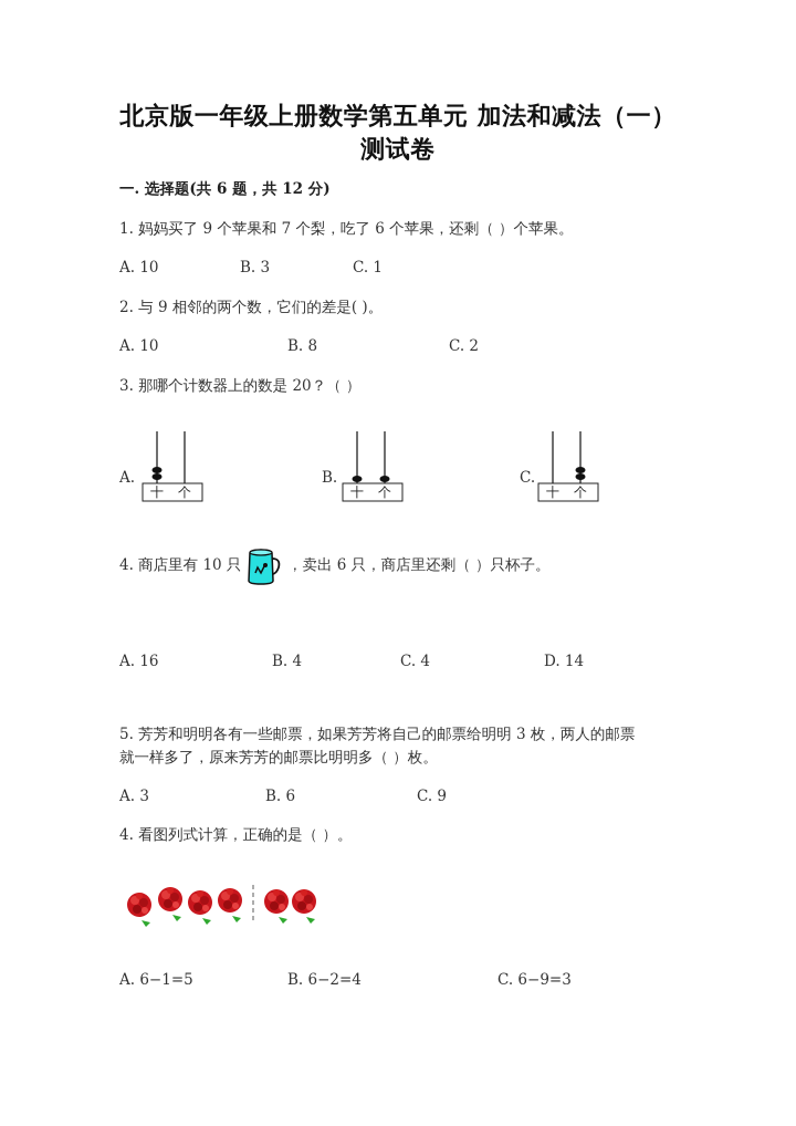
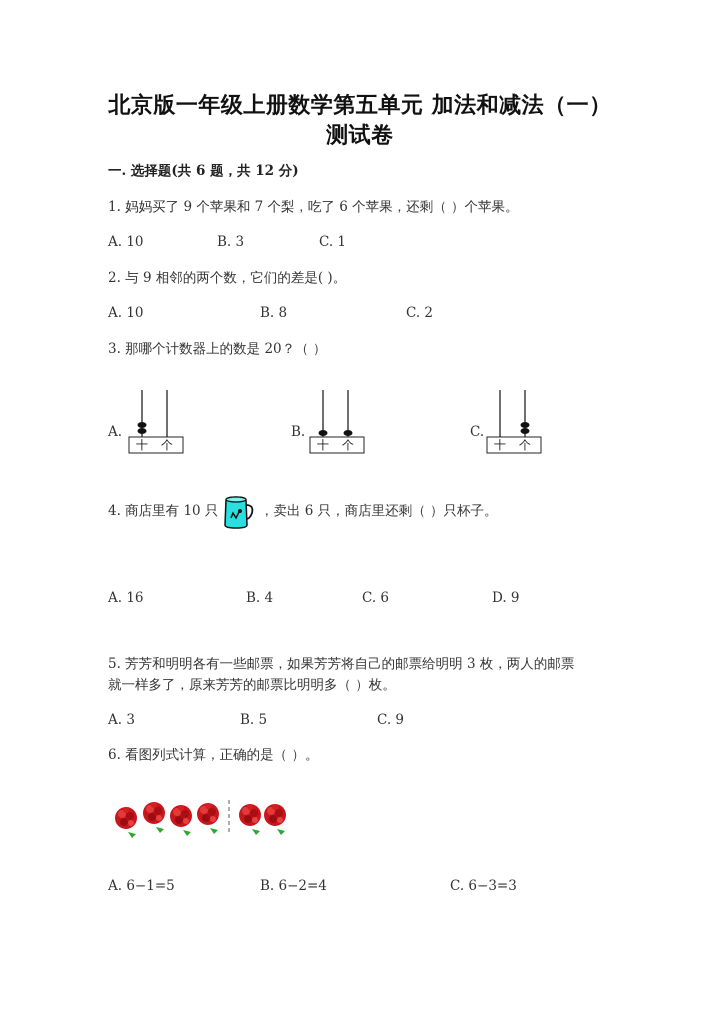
  北京版一年级上册数学第五单元 加法和减法（一）
  测试卷
  一. 选择题(共 6 题，共 12 分)
  1. 妈妈买了 9 个苹果和 7 个梨，吃了 6 个苹果，还剩（ ）个苹果。
  A. 10
  B. 3
  C. 1
  2. 与 9 相邻的两个数，它们的差是( )。
  A. 10
  B. 8
  C. 2
  3. 那哪个计数器上的数是 20？（ ）
  A.
  十
  个
  B.
  十
  个
  C.
  十
  个
  4. 商店里有 10 只
  ，卖出 6 只，商店里还剩（ ）只杯子。
  A. 16
  B. 4
- C. 4
+ C. 6
- D. 14
+ D. 9
  5. 芳芳和明明各有一些邮票，如果芳芳将自己的邮票给明明 3 枚，两人的邮票
  就一样多了，原来芳芳的邮票比明明多（ ）枚。
  A. 3
- B. 6
+ B. 5
  C. 9
- 4. 看图列式计算，正确的是（ ）。
+ 6. 看图列式计算，正确的是（ ）。
  A. 6−1=5
  B. 6−2=4
- C. 6−9=3
+ C. 6−3=3
